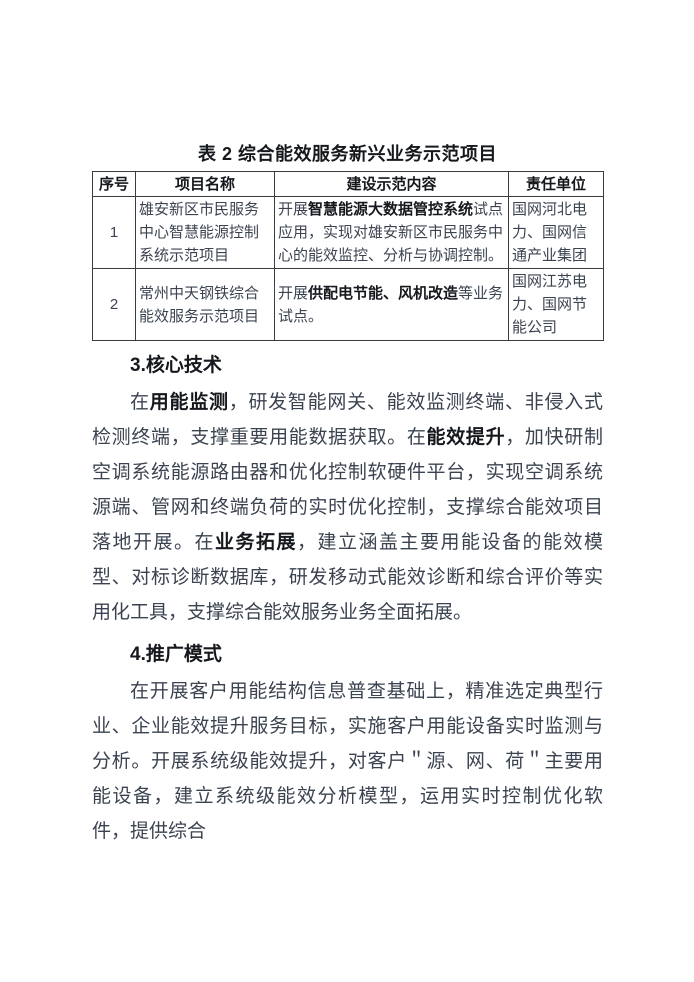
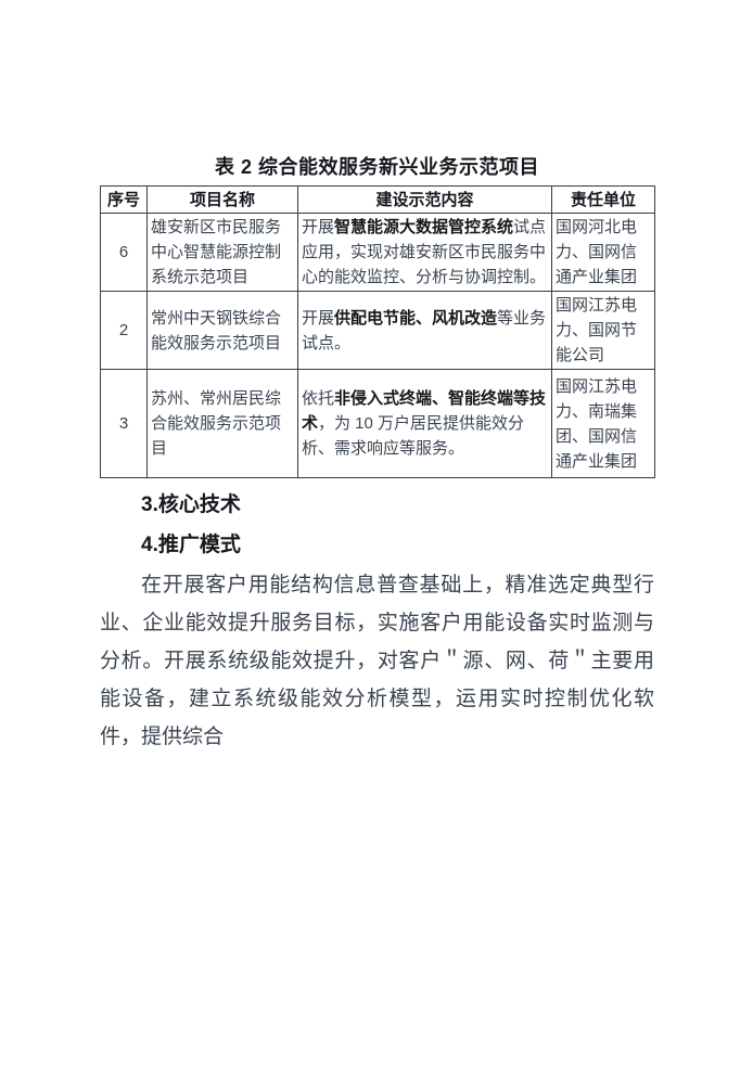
  表 2 综合能效服务新兴业务示范项目
  序号	项目名称	建设示范内容	责任单位
- 1	雄安新区市民服务中心智慧能源控制系统示范项目	开展智慧能源大数据管控系统试点应用，实现对雄安新区市民服务中心的能效监控、分析与协调控制。	国网河北电力、国网信通产业集团
+ 6	雄安新区市民服务中心智慧能源控制系统示范项目	开展智慧能源大数据管控系统试点应用，实现对雄安新区市民服务中心的能效监控、分析与协调控制。	国网河北电力、国网信通产业集团
  2	常州中天钢铁综合能效服务示范项目	开展供配电节能、风机改造等业务试点。	国网江苏电力、国网节能公司
+ 3	苏州、常州居民综合能效服务示范项目	依托非侵入式终端、智能终端等技术，为 10 万户居民提供能效分析、需求响应等服务。	国网江苏电力、南瑞集团、国网信通产业集团
  3.核心技术
- 在用能监测，研发智能网关、能效监测终端、非侵入式检测终端，支撑重要用能数据获取。在能效提升，加快研制空调系统能源路由器和优化控制软硬件平台，实现空调系统源端、管网和终端负荷的实时优化控制，支撑综合能效项目落地开展。在业务拓展，建立涵盖主要用能设备的能效模型、对标诊断数据库，研发移动式能效诊断和综合评价等实用化工具，支撑综合能效服务业务全面拓展。
  4.推广模式
  在开展客户用能结构信息普查基础上，精准选定典型行业、企业能效提升服务目标，实施客户用能设备实时监测与分析。开展系统级能效提升，对客户＂源、网、荷＂主要用能设备，建立系统级能效分析模型，运用实时控制优化软件，提供综合
